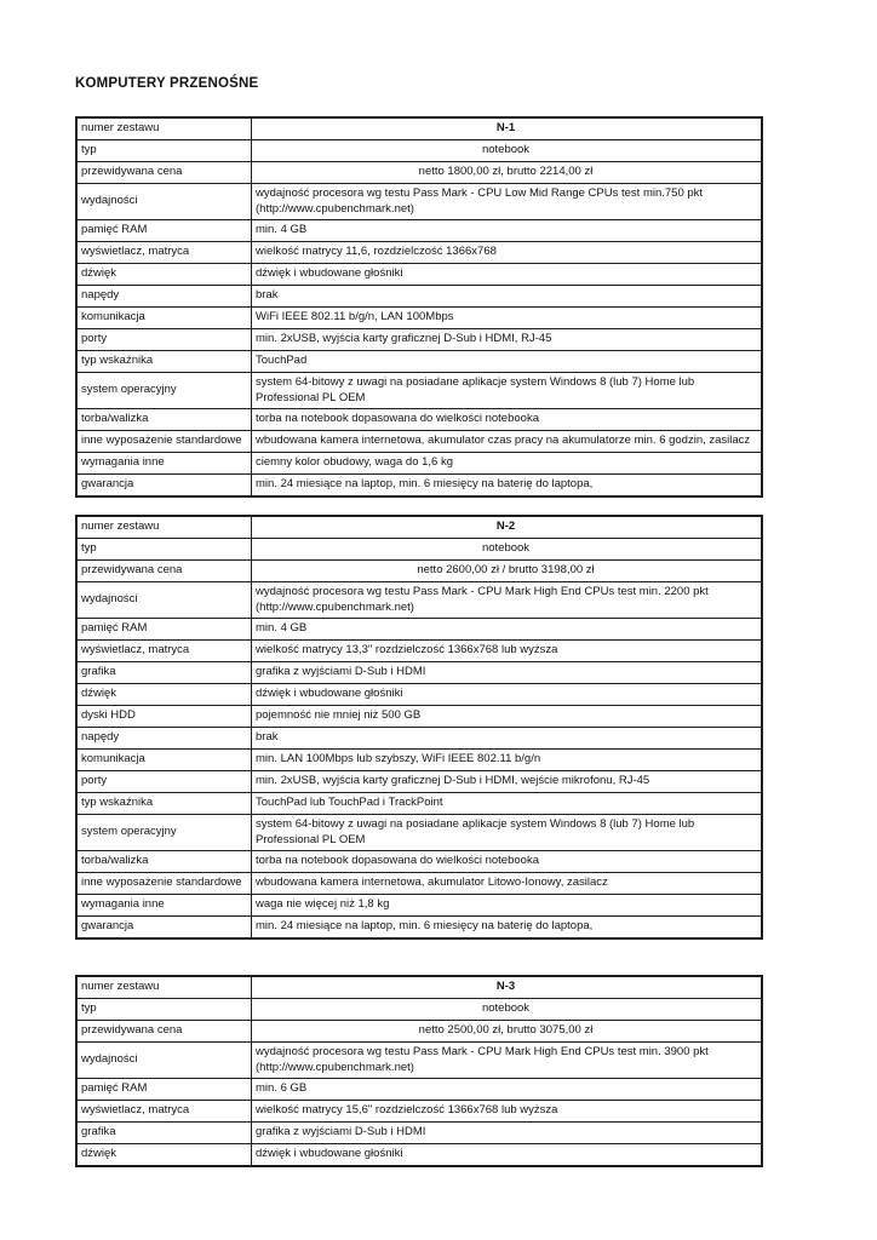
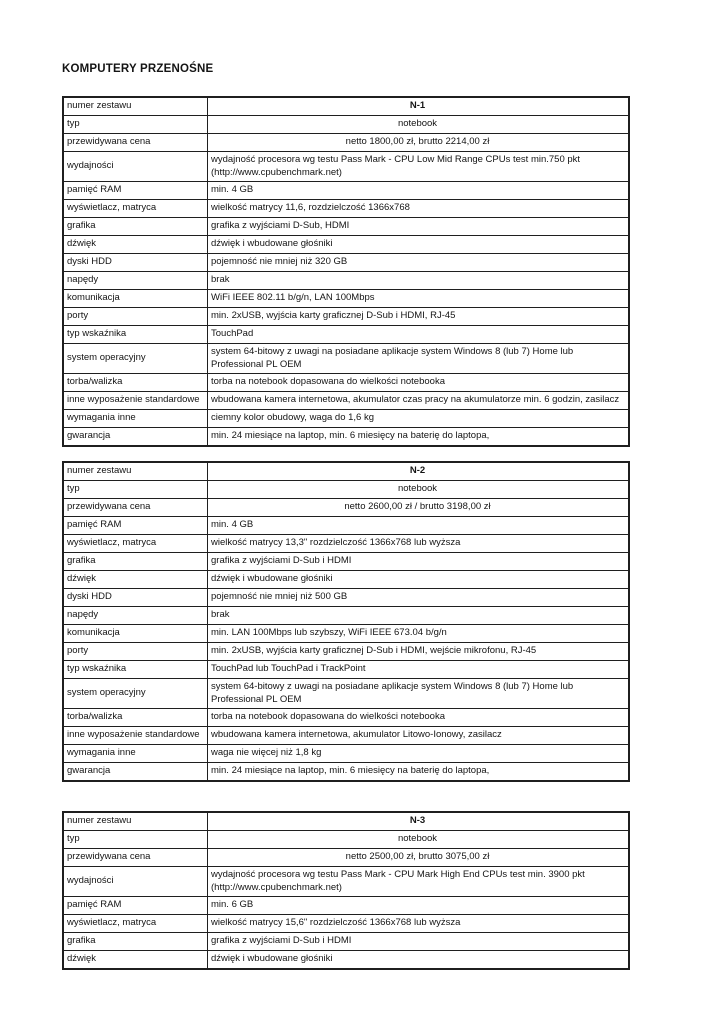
  KOMPUTERY PRZENOŚNE
  numer zestawu	N-1
  typ	notebook
  przewidywana cena	netto 1800,00 zł, brutto 2214,00 zł
  wydajności	wydajność procesora wg testu Pass Mark - CPU Low Mid Range CPUs test min.750 pkt (http://www.cpubenchmark.net)
  pamięć RAM	min. 4 GB
  wyświetlacz, matryca	wielkość matrycy 11,6, rozdzielczość 1366x768
+ grafika	grafika z wyjściami D-Sub, HDMI
  dźwięk	dźwięk i wbudowane głośniki
+ dyski HDD	pojemność nie mniej niż 320 GB
  napędy	brak
  komunikacja	WiFi IEEE 802.11 b/g/n, LAN 100Mbps
  porty	min. 2xUSB, wyjścia karty graficznej D-Sub i HDMI, RJ-45
  typ wskaźnika	TouchPad
  system operacyjny	system 64-bitowy z uwagi na posiadane aplikacje system Windows 8 (lub 7) Home lub Professional PL OEM
  torba/walizka	torba na notebook dopasowana do wielkości notebooka
  inne wyposażenie standardowe	wbudowana kamera internetowa, akumulator czas pracy na akumulatorze min. 6 godzin, zasilacz
  wymagania inne	ciemny kolor obudowy, waga do 1,6 kg
  gwarancja	min. 24 miesiące na laptop, min. 6 miesięcy na baterię do laptopa,
  numer zestawu	N-2
  typ	notebook
  przewidywana cena	netto 2600,00 zł / brutto 3198,00 zł
- wydajności	wydajność procesora wg testu Pass Mark - CPU Mark High End CPUs test min. 2200 pkt (http://www.cpubenchmark.net)
  pamięć RAM	min. 4 GB
  wyświetlacz, matryca	wielkość matrycy 13,3" rozdzielczość 1366x768 lub wyższa
  grafika	grafika z wyjściami D-Sub i HDMI
  dźwięk	dźwięk i wbudowane głośniki
  dyski HDD	pojemność nie mniej niż 500 GB
  napędy	brak
- komunikacja	min. LAN 100Mbps lub szybszy, WiFi IEEE 802.11 b/g/n
+ komunikacja	min. LAN 100Mbps lub szybszy, WiFi IEEE 673.04 b/g/n
  porty	min. 2xUSB, wyjścia karty graficznej D-Sub i HDMI, wejście mikrofonu, RJ-45
  typ wskaźnika	TouchPad lub TouchPad i TrackPoint
  system operacyjny	system 64-bitowy z uwagi na posiadane aplikacje system Windows 8 (lub 7) Home lub Professional PL OEM
  torba/walizka	torba na notebook dopasowana do wielkości notebooka
  inne wyposażenie standardowe	wbudowana kamera internetowa, akumulator Litowo-Ionowy, zasilacz
  wymagania inne	waga nie więcej niż 1,8 kg
  gwarancja	min. 24 miesiące na laptop, min. 6 miesięcy na baterię do laptopa,
  numer zestawu	N-3
  typ	notebook
  przewidywana cena	netto 2500,00 zł, brutto 3075,00 zł
  wydajności	wydajność procesora wg testu Pass Mark - CPU Mark High End CPUs test min. 3900 pkt (http://www.cpubenchmark.net)
  pamięć RAM	min. 6 GB
  wyświetlacz, matryca	wielkość matrycy 15,6" rozdzielczość 1366x768 lub wyższa
  grafika	grafika z wyjściami D-Sub i HDMI
  dźwięk	dźwięk i wbudowane głośniki
